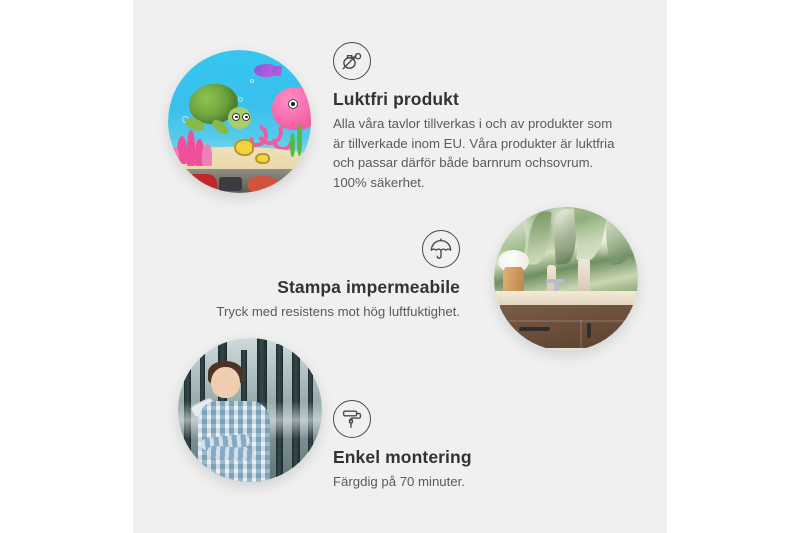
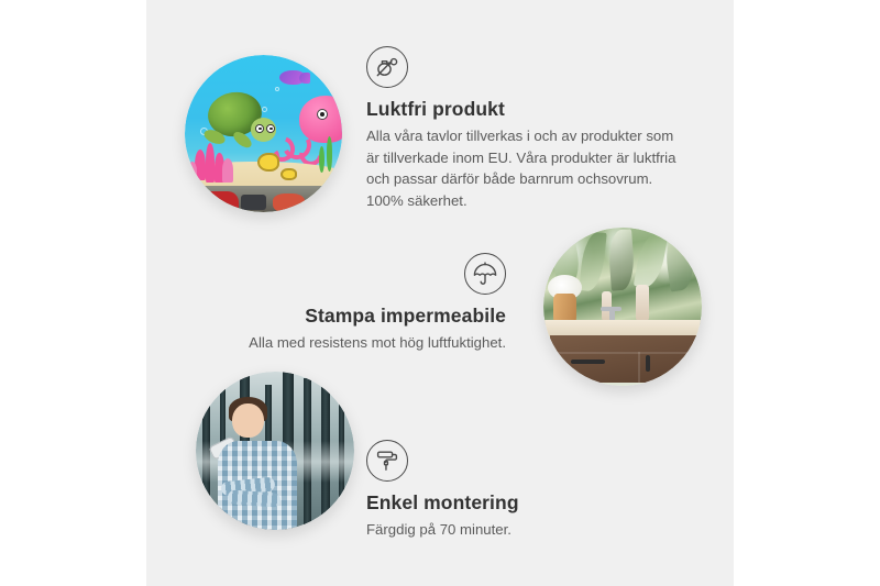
  Luktfri produkt
  Alla våra tavlor tillverkas i och av produkter som är tillverkade inom EU. Våra produkter är luktfria och passar därför både barnrum ochsovrum. 100% säkerhet.
  Stampa impermeabile
- Tryck med resistens mot hög luftfuktighet.
+ Alla med resistens mot hög luftfuktighet.
  Enkel montering
  Färgdig på 70 minuter.
